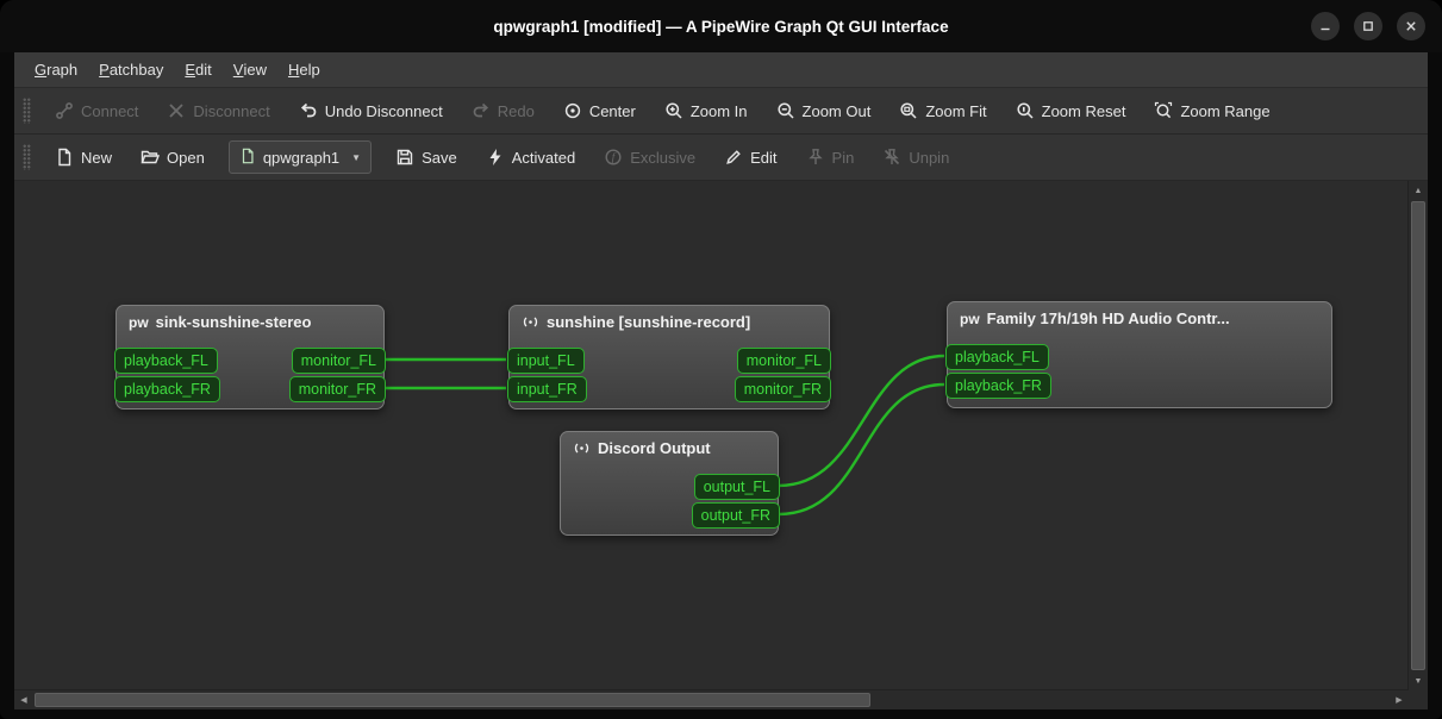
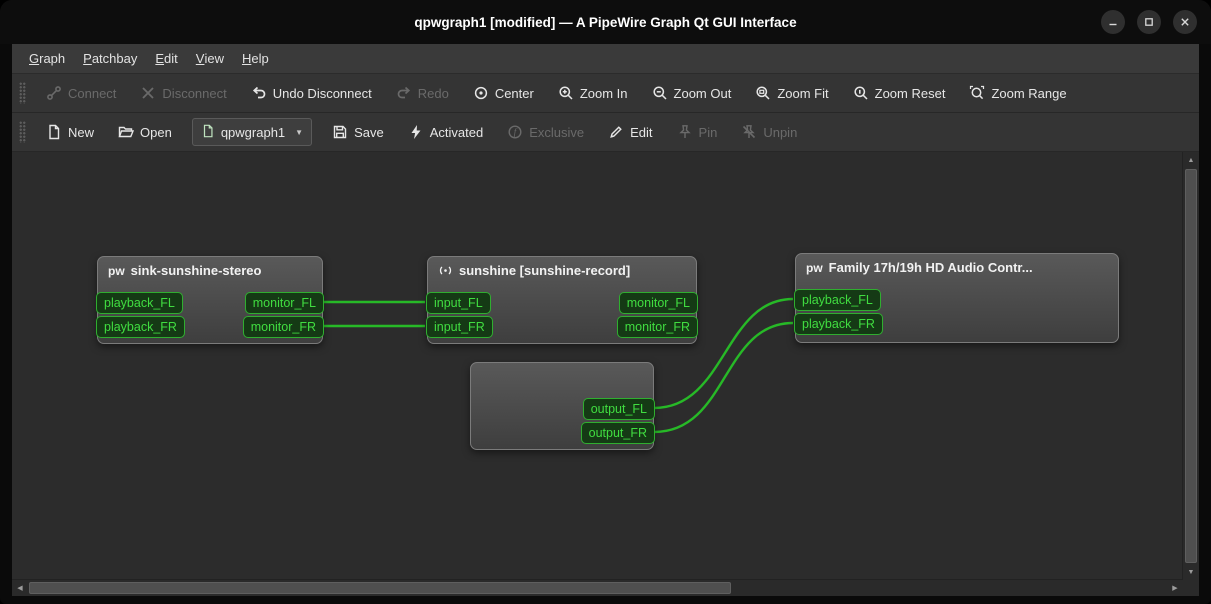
  qpwgraph1 [modified] — A PipeWire Graph Qt GUI Interface
  G
  raph
  P
  atchbay
  E
  dit
  V
  iew
  H
  elp
  Connect
  Disconnect
  Undo Disconnect
  Redo
  Center
  Zoom In
  Zoom Out
  Zoom Fit
  Zoom Reset
  Zoom Range
  New
  Open
  qpwgraph1
  ▼
  Save
  Activated
  f
  Exclusive
  Edit
  Pin
  Unpin
  pw
  sink-sunshine-stereo
  playback_FL
  playback_FR
  monitor_FL
  monitor_FR
  sunshine [sunshine-record]
  input_FL
  input_FR
  monitor_FL
  monitor_FR
  pw
  Family 17h/19h HD Audio Contr...
  playback_FL
  playback_FR
- Discord Output
  output_FL
  output_FR
